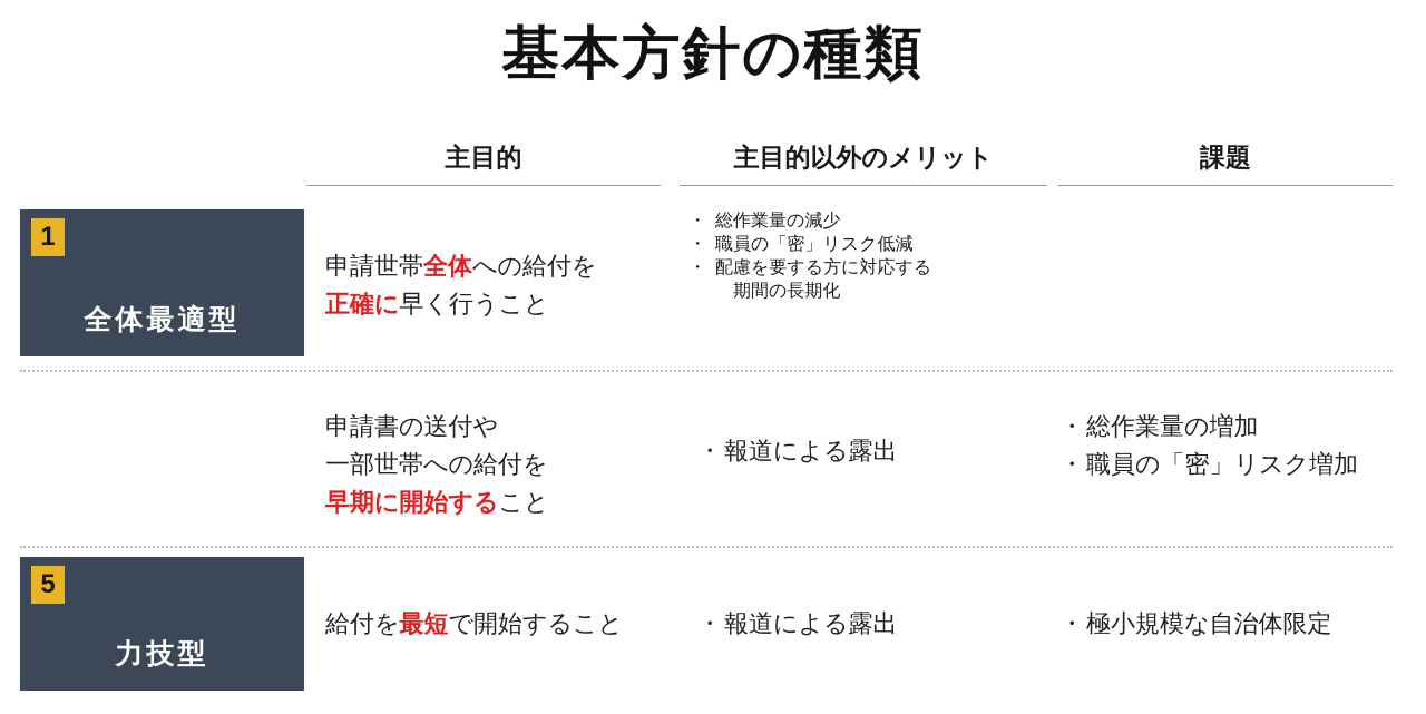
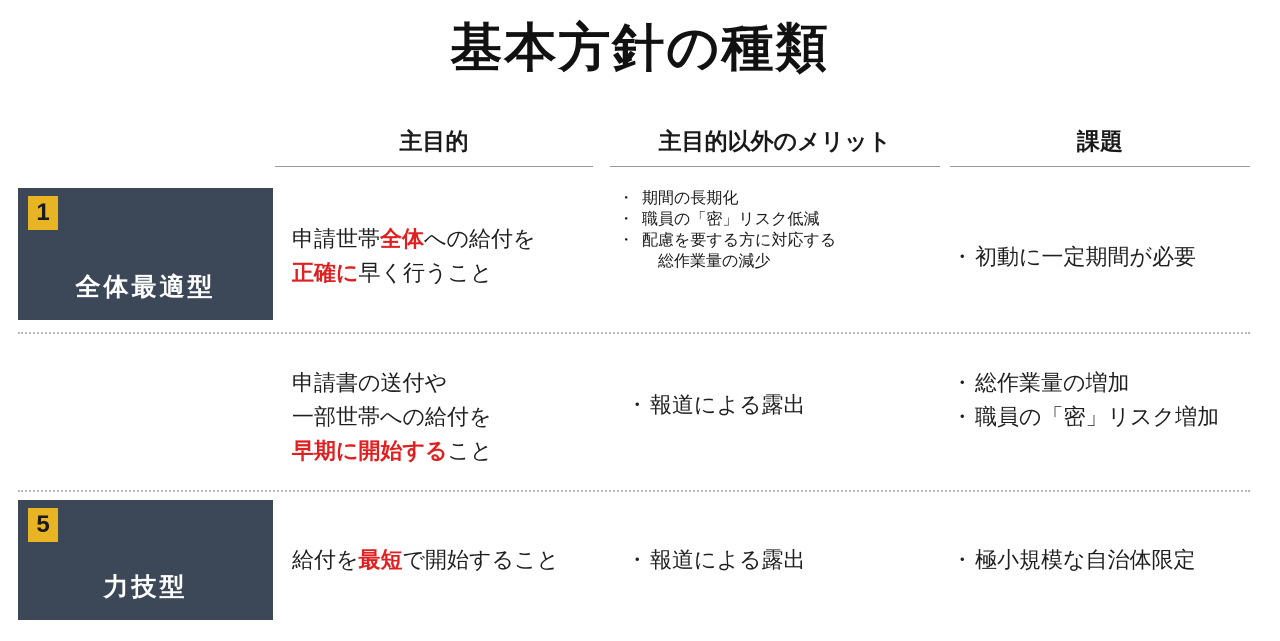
  基本方針の種類
  主目的
  主目的以外のメリット
  課題
  1
  全体最適型
  申請世帯全体への給付を
  正確に早く行うこと
- 総作業量の減少
+ 期間の長期化
  職員の「密」リスク低減
  配慮を要する方に対応する
- 期間の長期化
+ 総作業量の減少
+ 初動に一定期間が必要
  申請書の送付や
  一部世帯への給付を
  早期に開始すること
  報道による露出
  総作業量の増加
  職員の「密」リスク増加
  5
  力技型
  給付を最短で開始すること
  報道による露出
  極小規模な自治体限定
